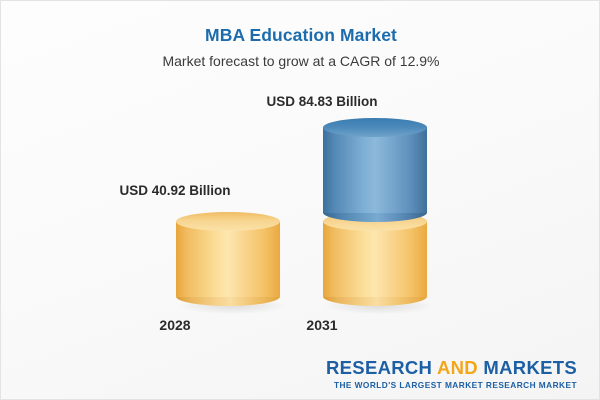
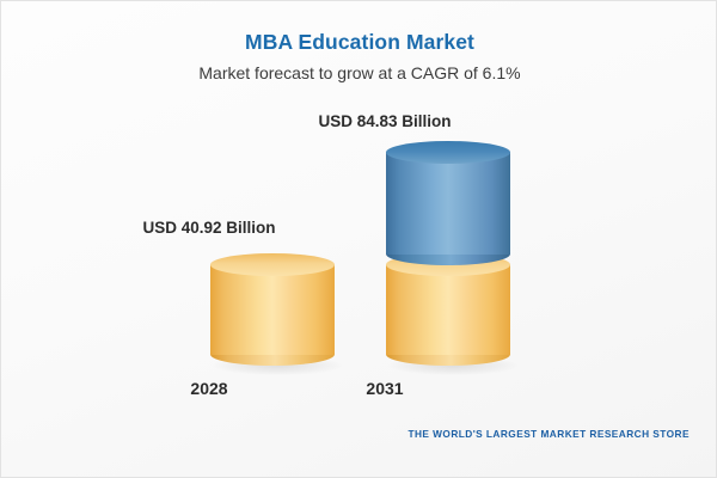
  MBA Education Market
- Market forecast to grow at a CAGR of 12.9%
+ Market forecast to grow at a CAGR of 6.1%
  USD 40.92 Billion
  2028
  USD 84.83 Billion
  2031
- RESEARCH AND MARKETS
- THE WORLD'S LARGEST MARKET RESEARCH MARKET
+ THE WORLD'S LARGEST MARKET RESEARCH STORE
